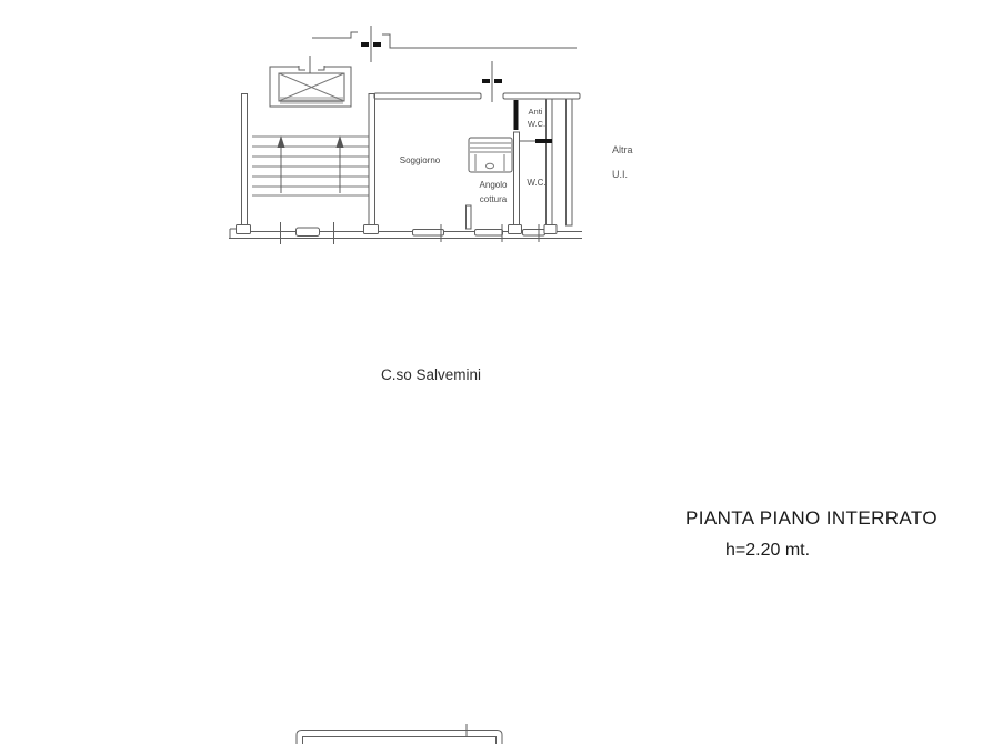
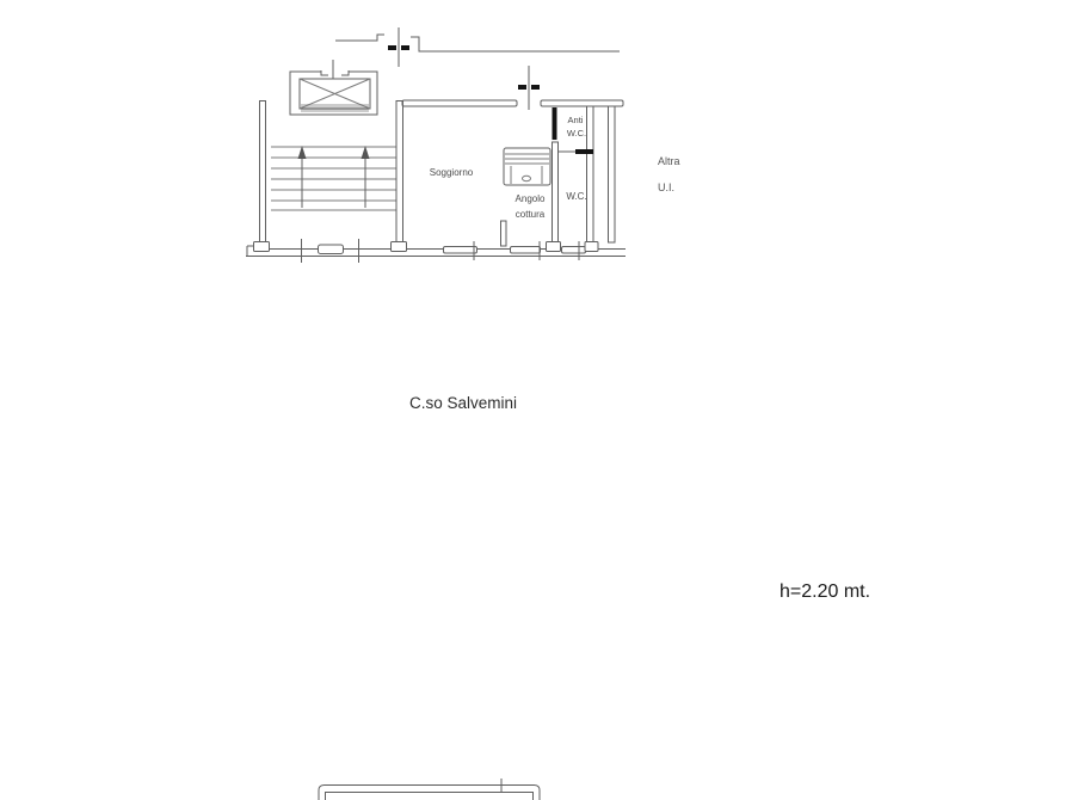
  Soggiorno
  Angolo
  cottura
  Anti
  W.C.
  W.C.
  Altra
  U.I.
  C.so Salvemini
- PIANTA PIANO INTERRATO
  h=2.20 mt.
